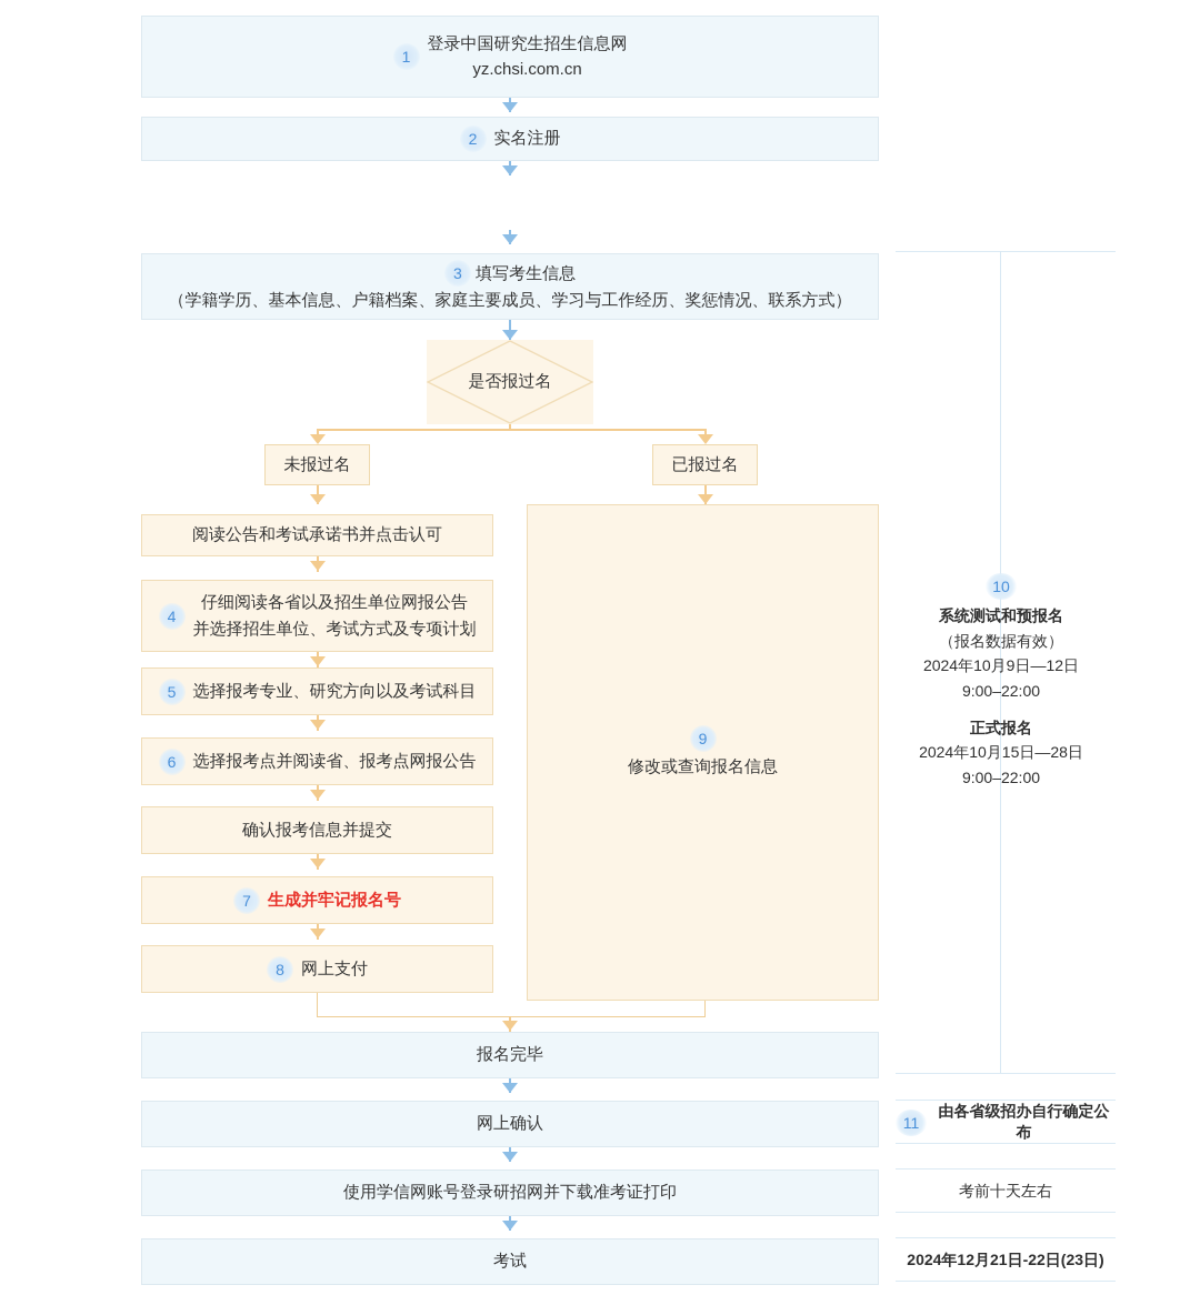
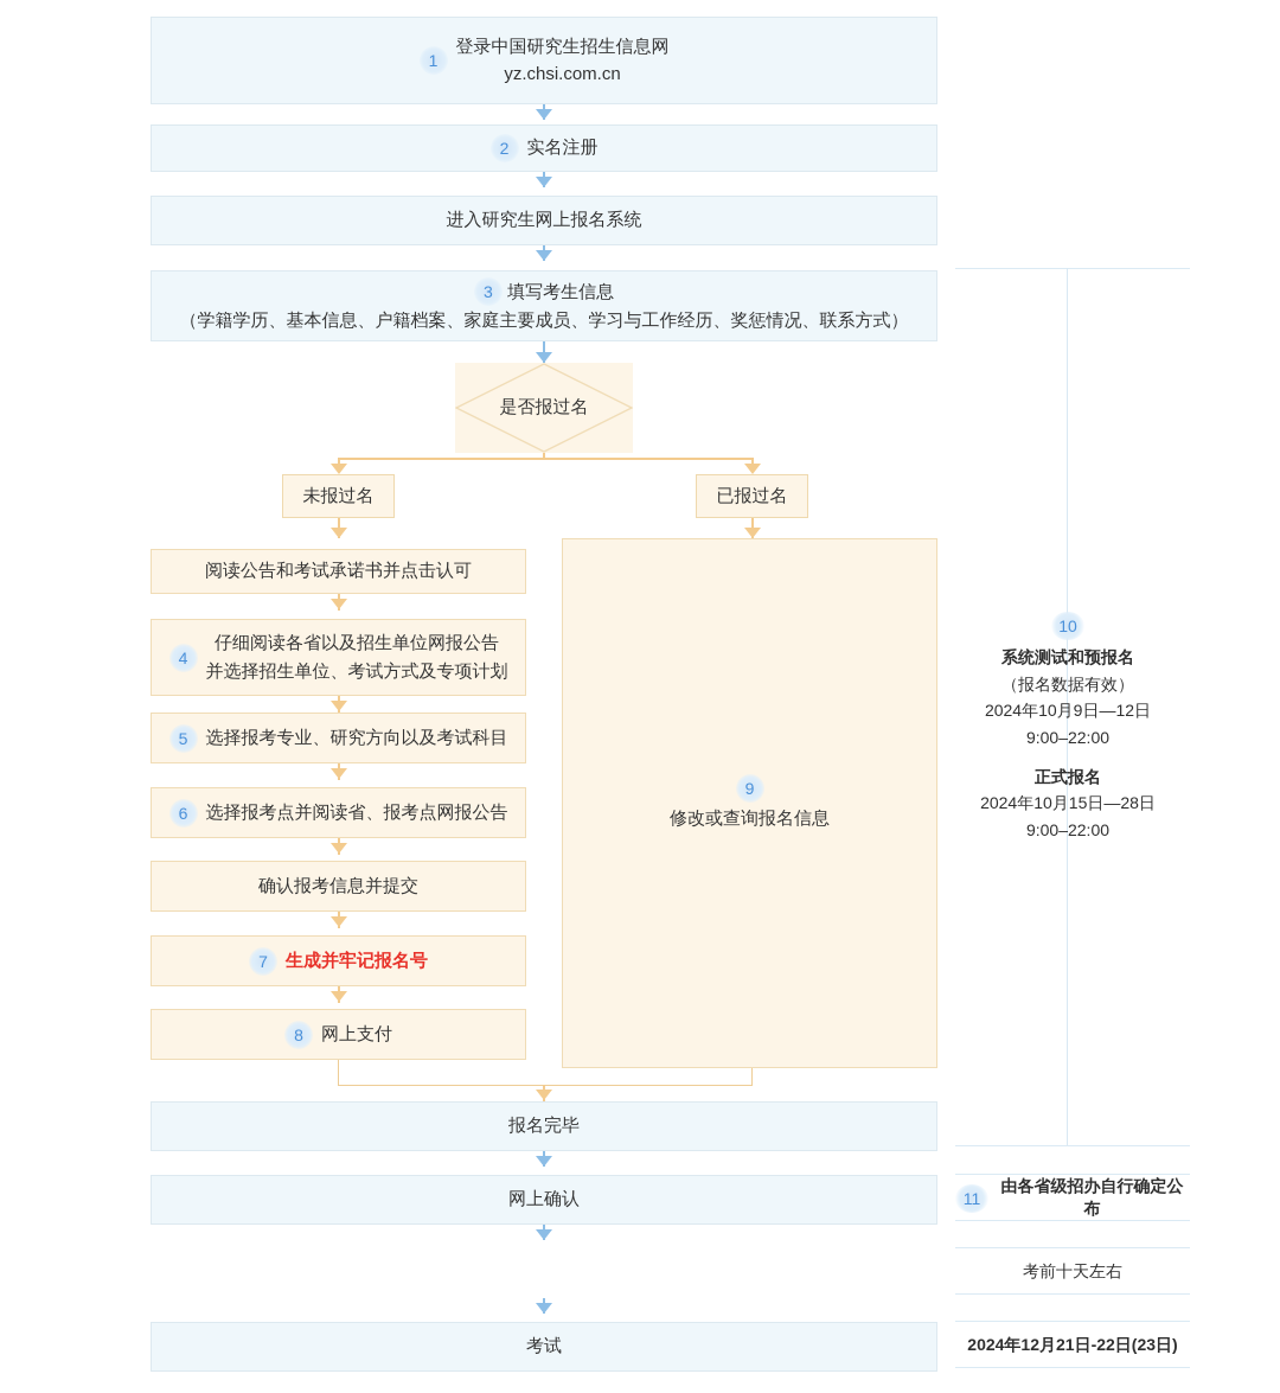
  1
  登录中国研究生招生信息网
  yz.chsi.com.cn
  2
  实名注册
+ 进入研究生网上报名系统
  3 填写考生信息
  （学籍学历、基本信息、户籍档案、家庭主要成员、学习与工作经历、奖惩情况、联系方式）
  是否报过名
  未报过名
  已报过名
  9
  修改或查询报名信息
  阅读公告和考试承诺书并点击认可
  4
  仔细阅读各省以及招生单位网报公告
  并选择招生单位、考试方式及专项计划
  5
  选择报考专业、研究方向以及考试科目
  6
  选择报考点并阅读省、报考点网报公告
  确认报考信息并提交
  7
  生成并牢记报名号
  8
  网上支付
  报名完毕
  网上确认
- 使用学信网账号登录研招网并下载准考证打印
  考试
  10
  系统测试和预报名
  （报名数据有效）
  2024年10月9日—12日
  9:00–22:00
  正式报名
  2024年10月15日—28日
  9:00–22:00
  11
  由各省级招办自行确定公布
  考前十天左右
  2024年12月21日-22日(23日)
